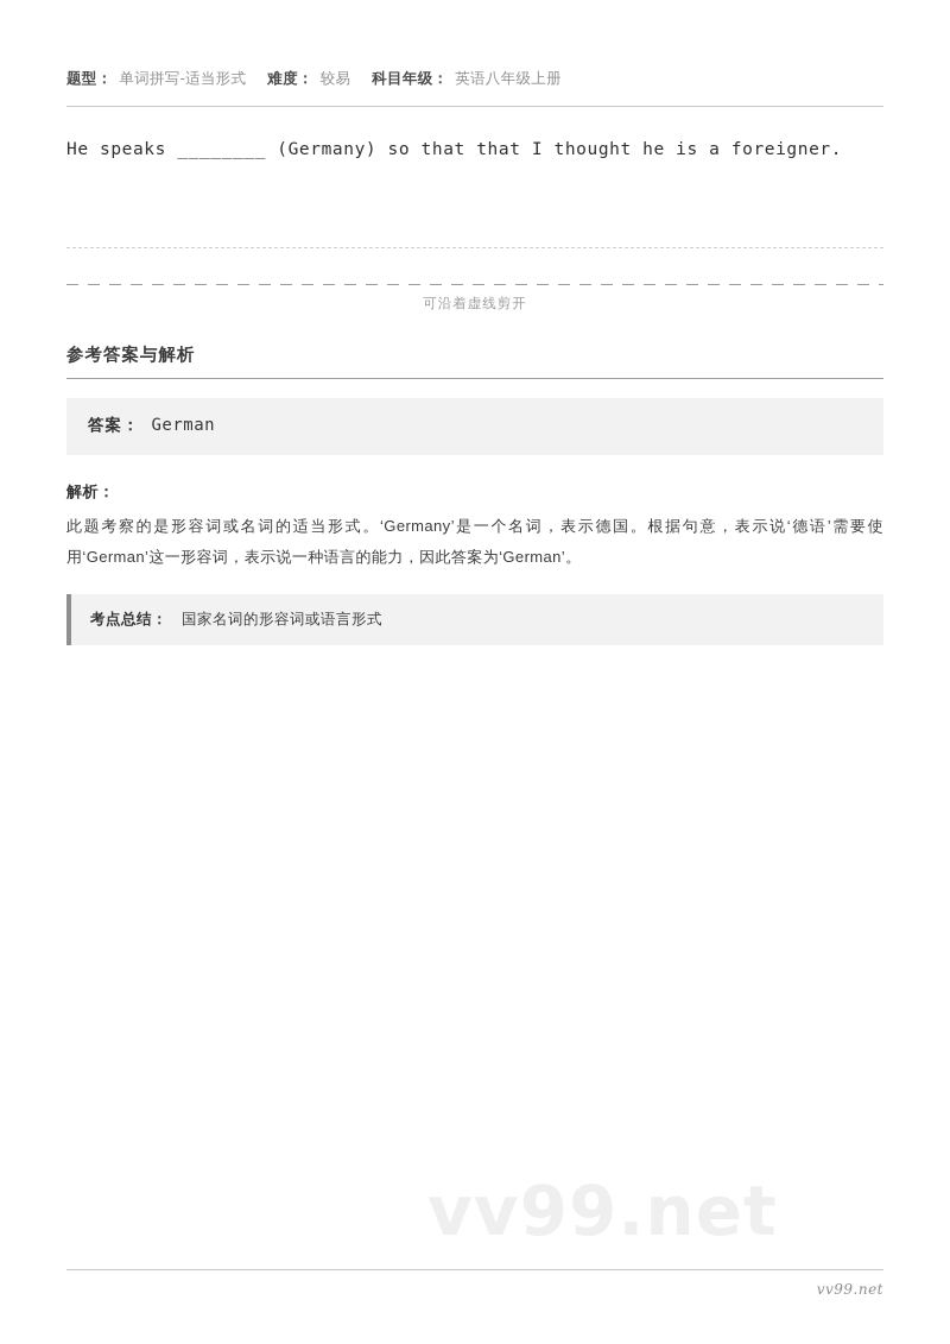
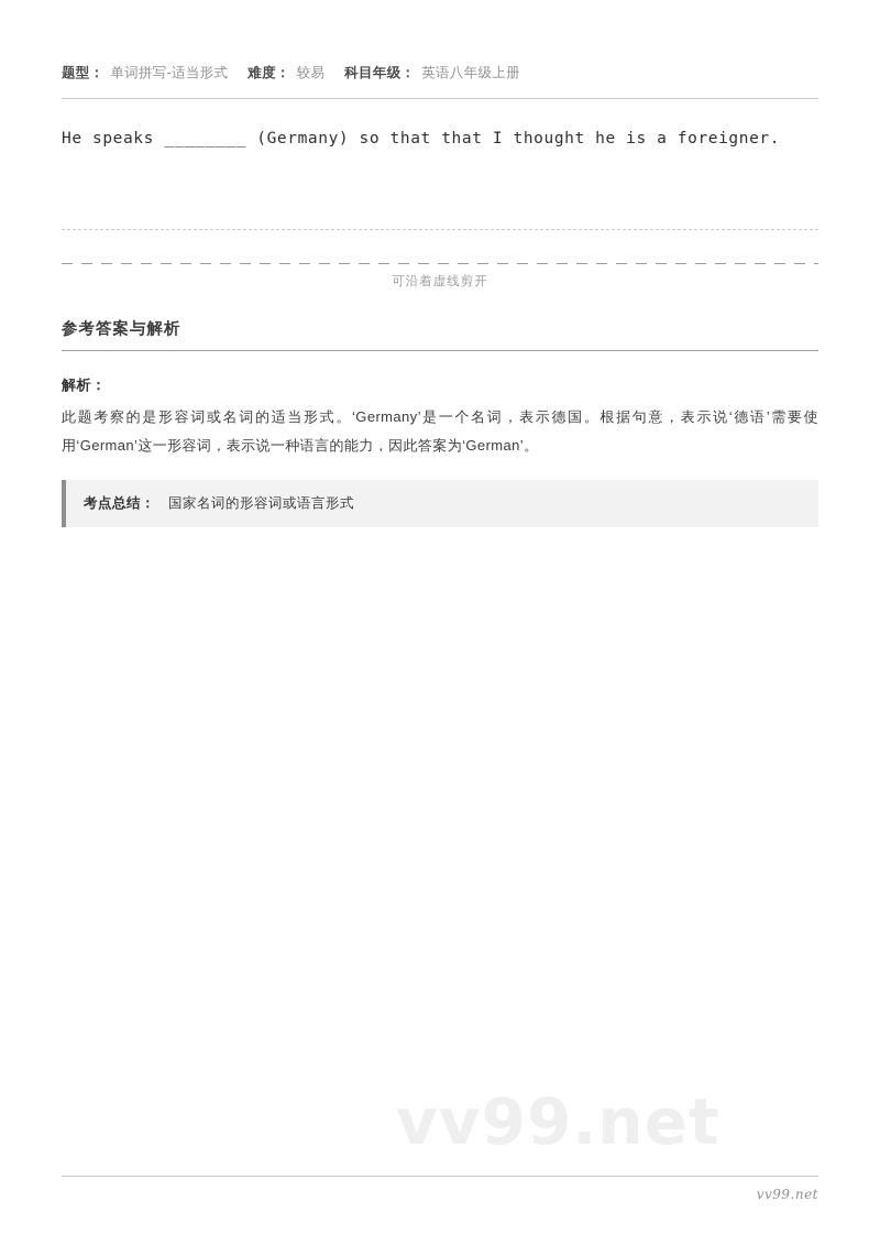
  题型：
  单词拼写-适当形式
  难度：
  较易
  科目年级：
  英语八年级上册
  He speaks ________ (Germany) so that that I thought he is a foreigner.
  可沿着虚线剪开
  参考答案与解析
- 答案：
- German
  解析：
  此题考察的是形容词或名词的适当形式。‘Germany’是一个名词，表示德国。根据句意，表示说‘德语’需要使用‘German’这一形容词，表示说一种语言的能力，因此答案为‘German’。
  考点总结：
  国家名词的形容词或语言形式
  vv99.net
